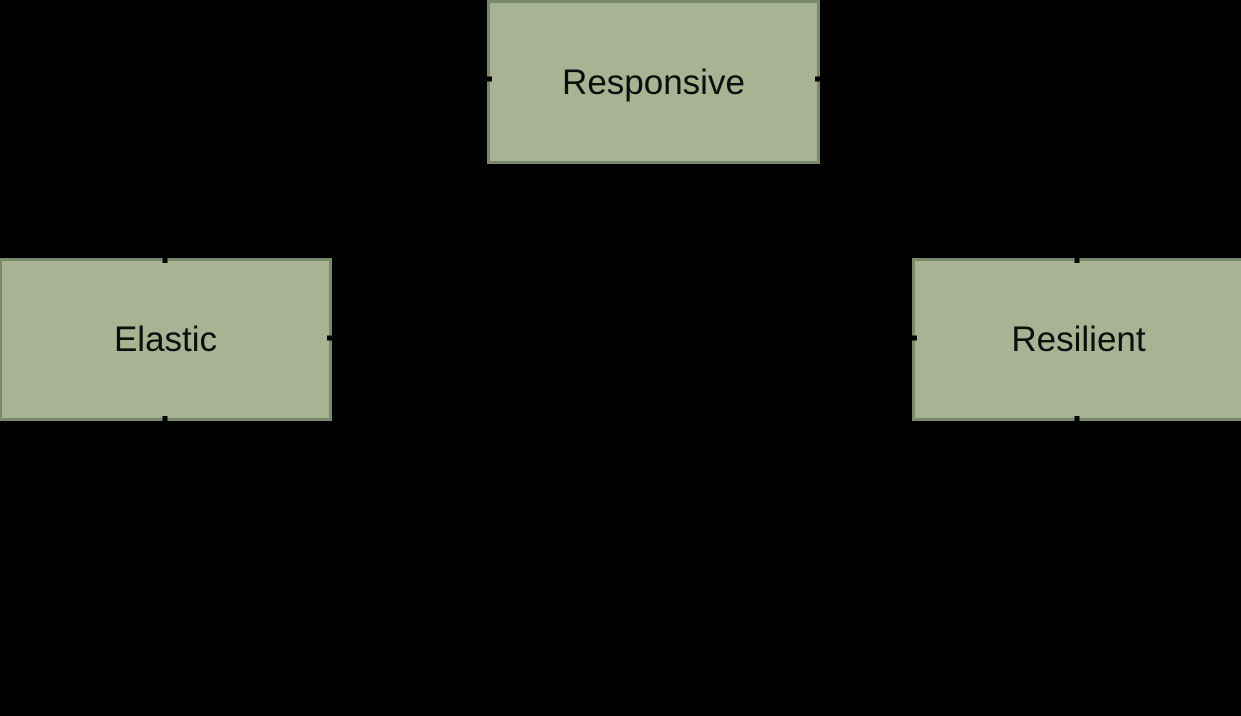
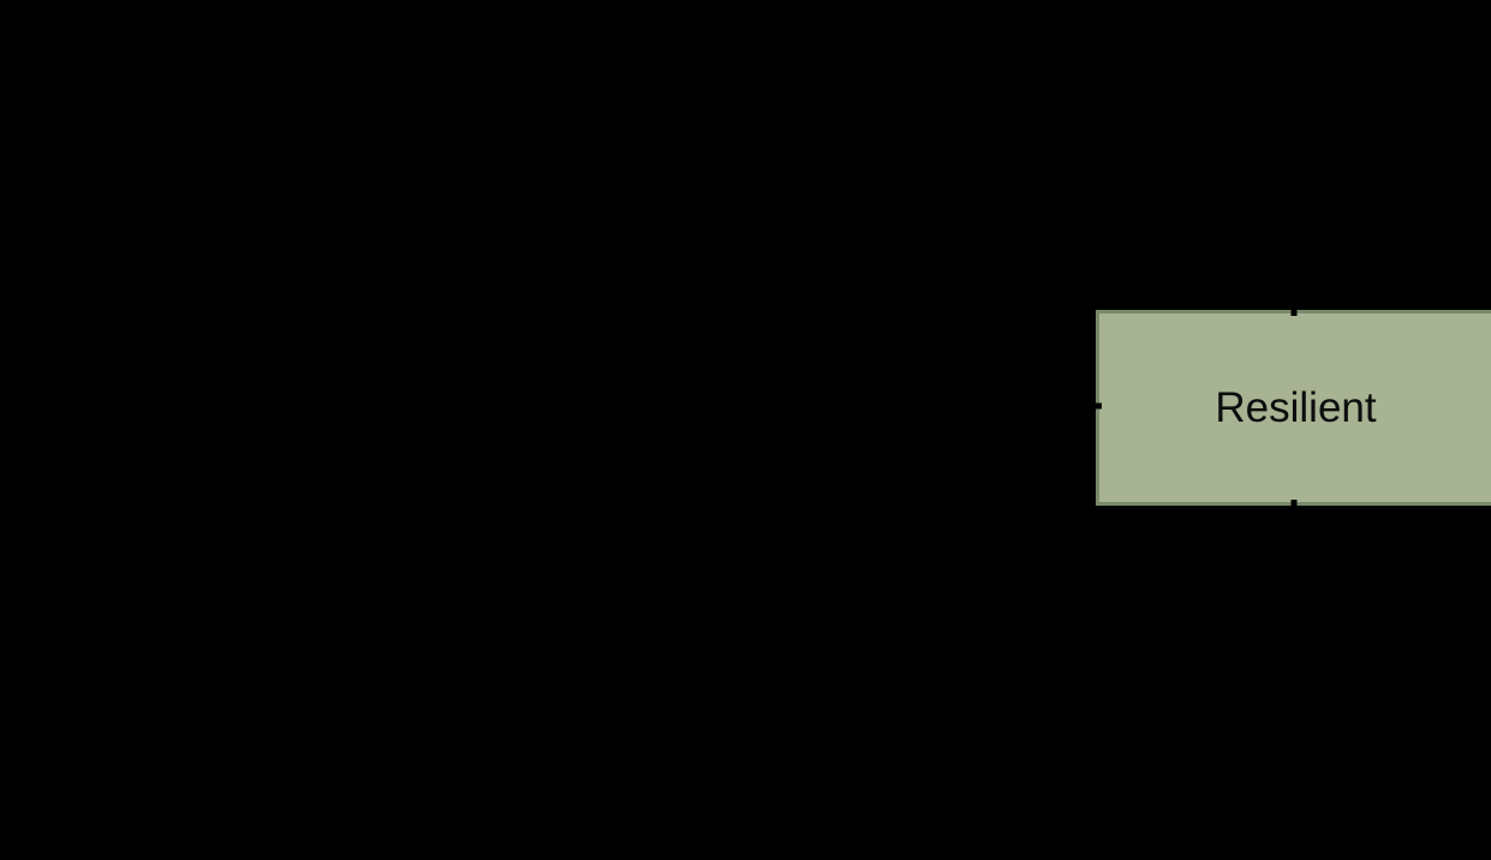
- Responsive
- Elastic
  Resilient
